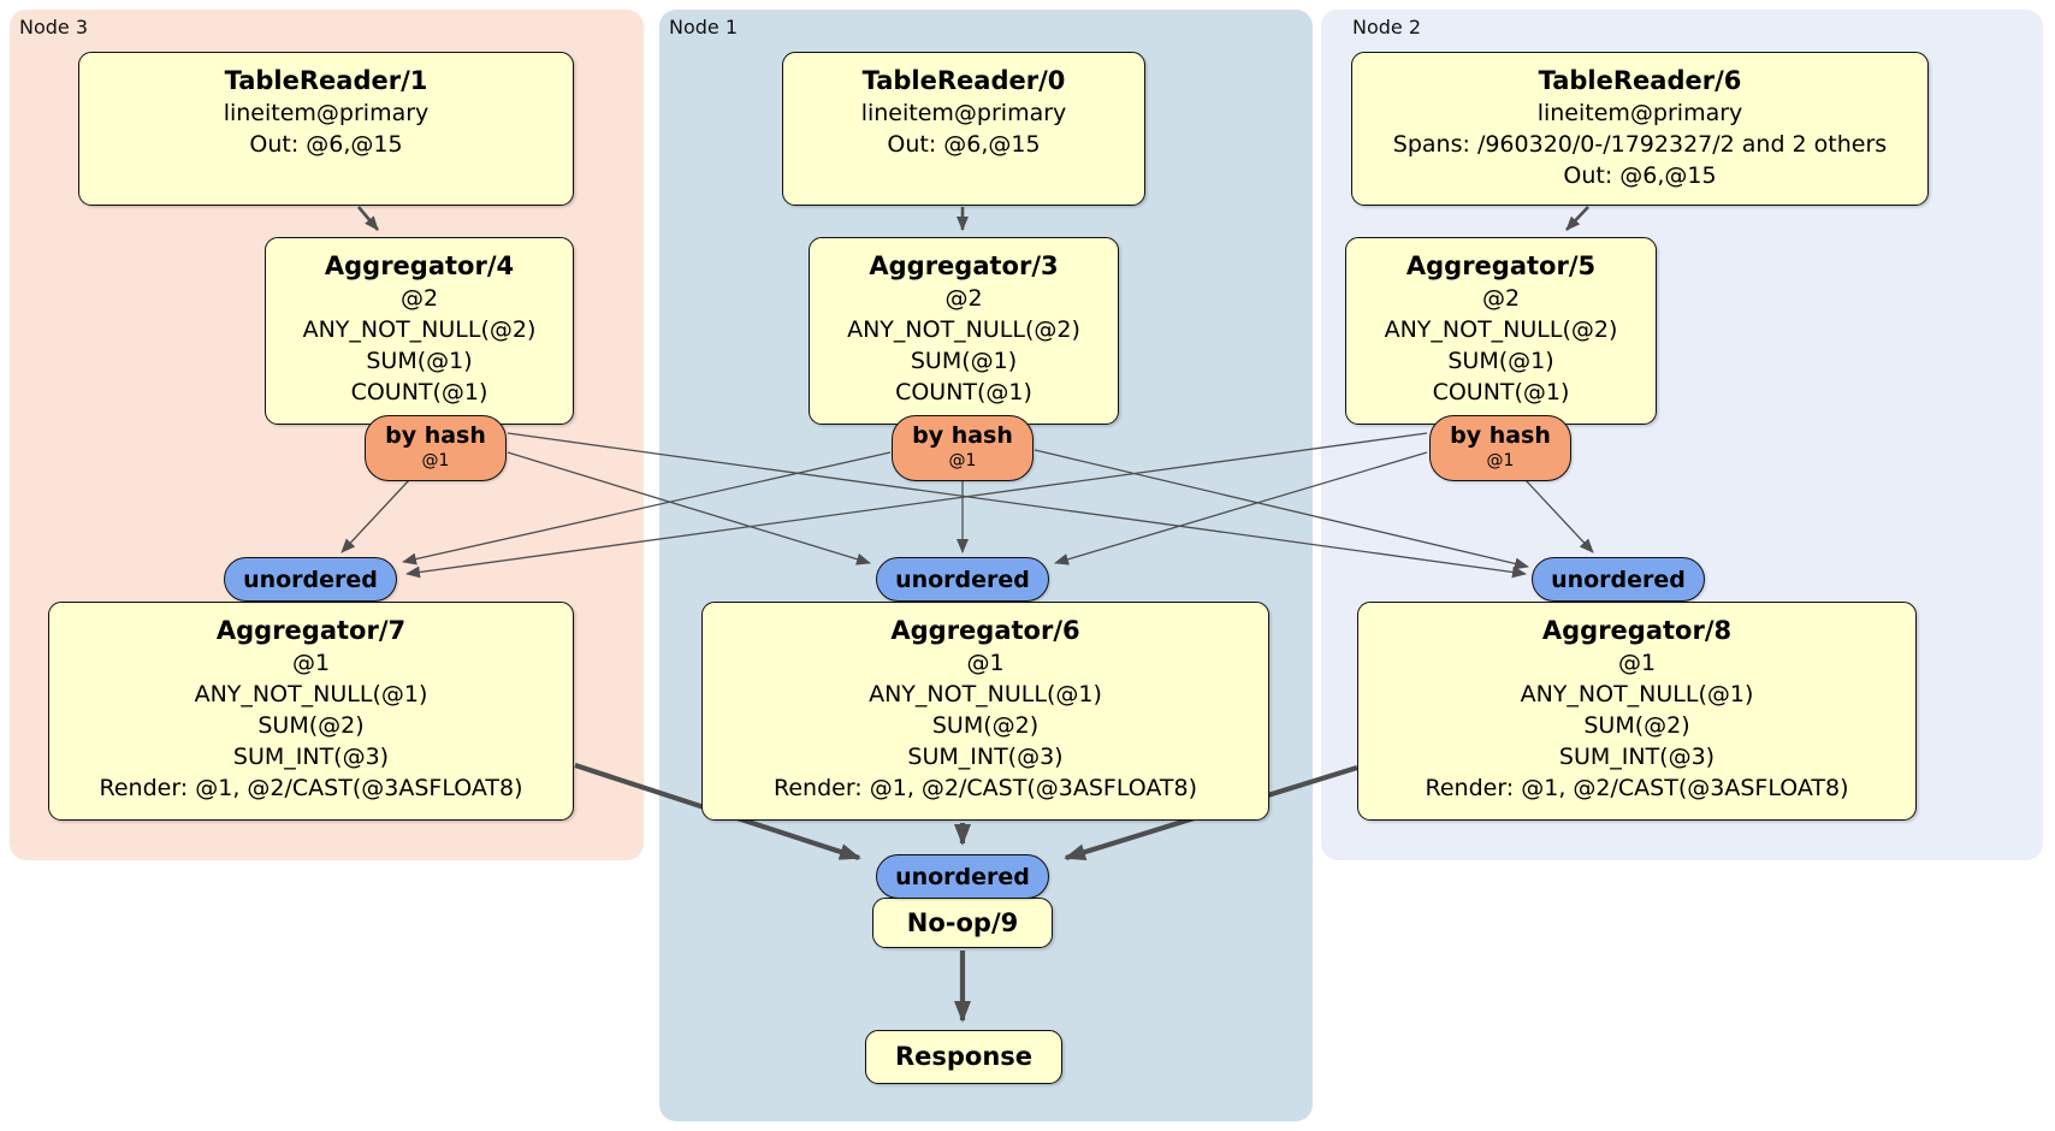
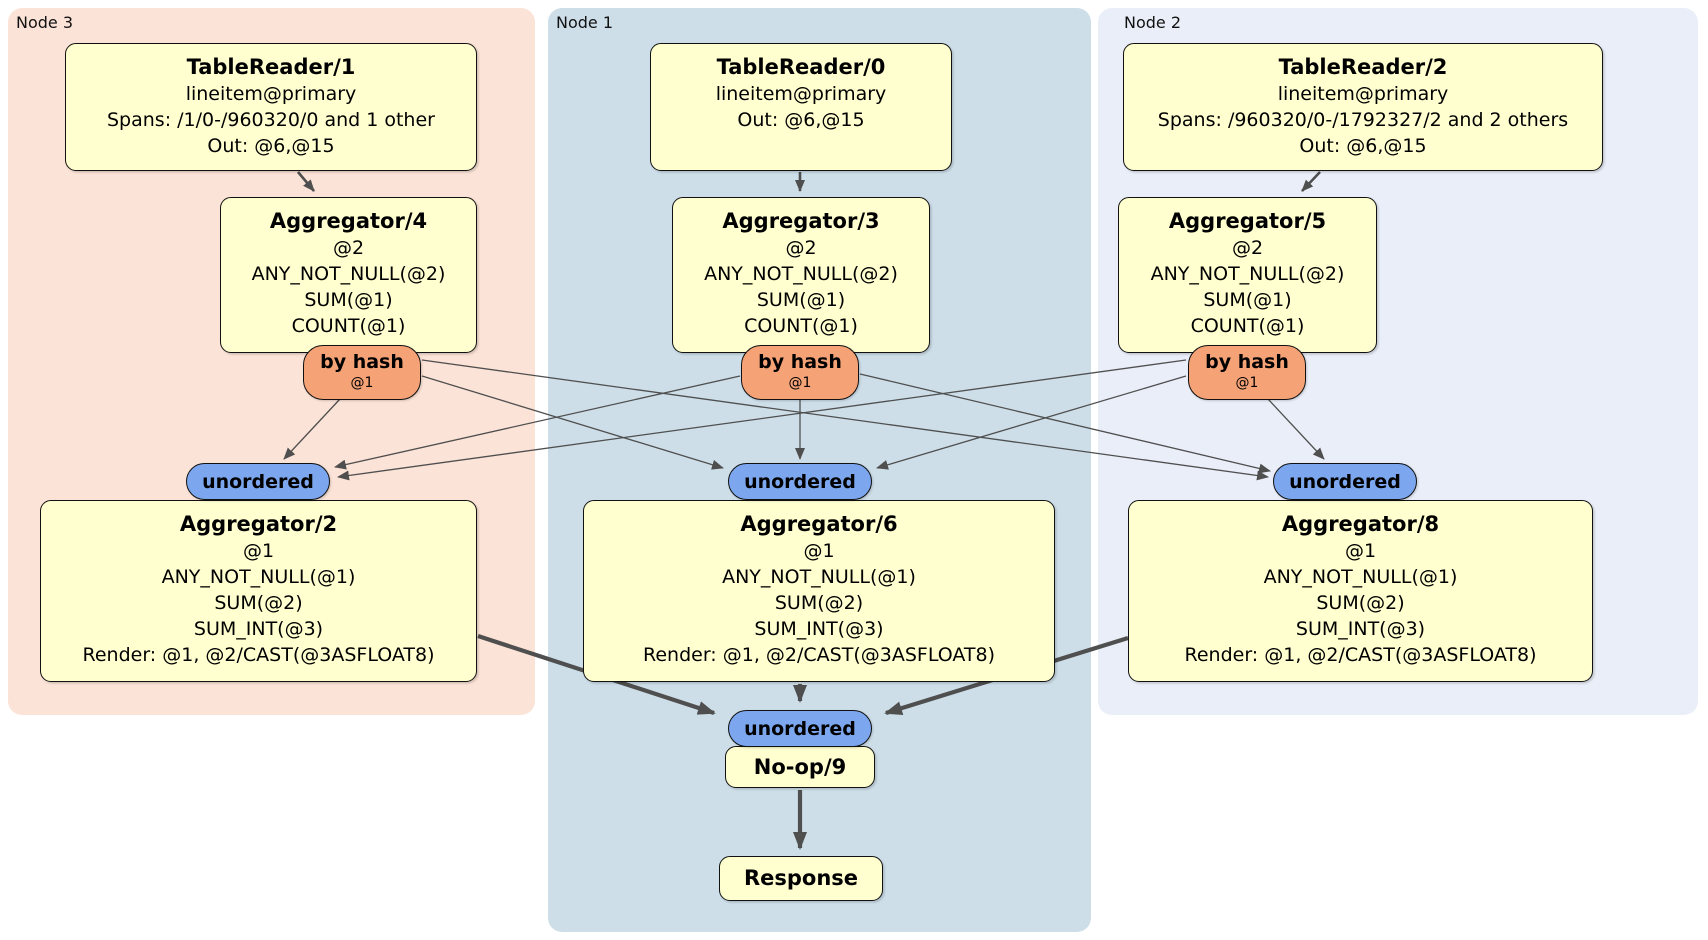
  Node 3
  Node 1
  Node 2
  TableReader/1
  lineitem@primary
+ Spans: /1/0-/960320/0 and 1 other
  Out: @6,@15
  Aggregator/4
  @2
  ANY_NOT_NULL(@2)
  SUM(@1)
  COUNT(@1)
- Aggregator/7
+ Aggregator/2
  @1
  ANY_NOT_NULL(@1)
  SUM(@2)
  SUM_INT(@3)
  Render: @1, @2/CAST(@3ASFLOAT8)
  TableReader/0
  lineitem@primary
  Out: @6,@15
  Aggregator/3
  @2
  ANY_NOT_NULL(@2)
  SUM(@1)
  COUNT(@1)
  Aggregator/6
  @1
  ANY_NOT_NULL(@1)
  SUM(@2)
  SUM_INT(@3)
  Render: @1, @2/CAST(@3ASFLOAT8)
  No-op/9
  Response
- TableReader/6
+ TableReader/2
  lineitem@primary
  Spans: /960320/0-/1792327/2 and 2 others
  Out: @6,@15
  Aggregator/5
  @2
  ANY_NOT_NULL(@2)
  SUM(@1)
  COUNT(@1)
  Aggregator/8
  @1
  ANY_NOT_NULL(@1)
  SUM(@2)
  SUM_INT(@3)
  Render: @1, @2/CAST(@3ASFLOAT8)
  by hash
  @1
  by hash
  @1
  by hash
  @1
  unordered
  unordered
  unordered
  unordered
